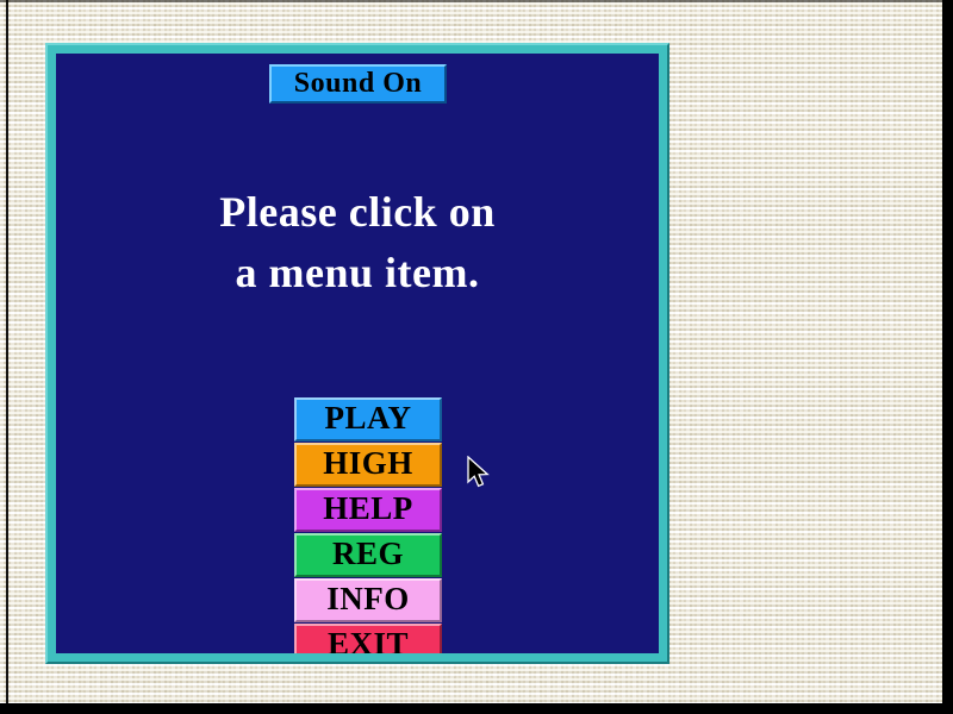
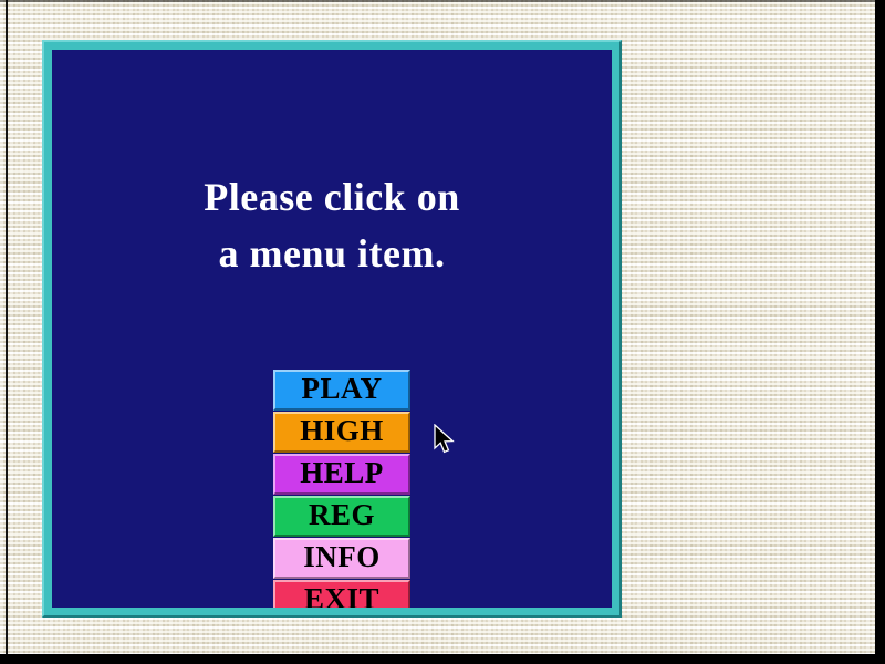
- Sound On
  Please click on
  a menu item.
  PLAY
  HIGH
  HELP
  REG
  INFO
  EXIT
